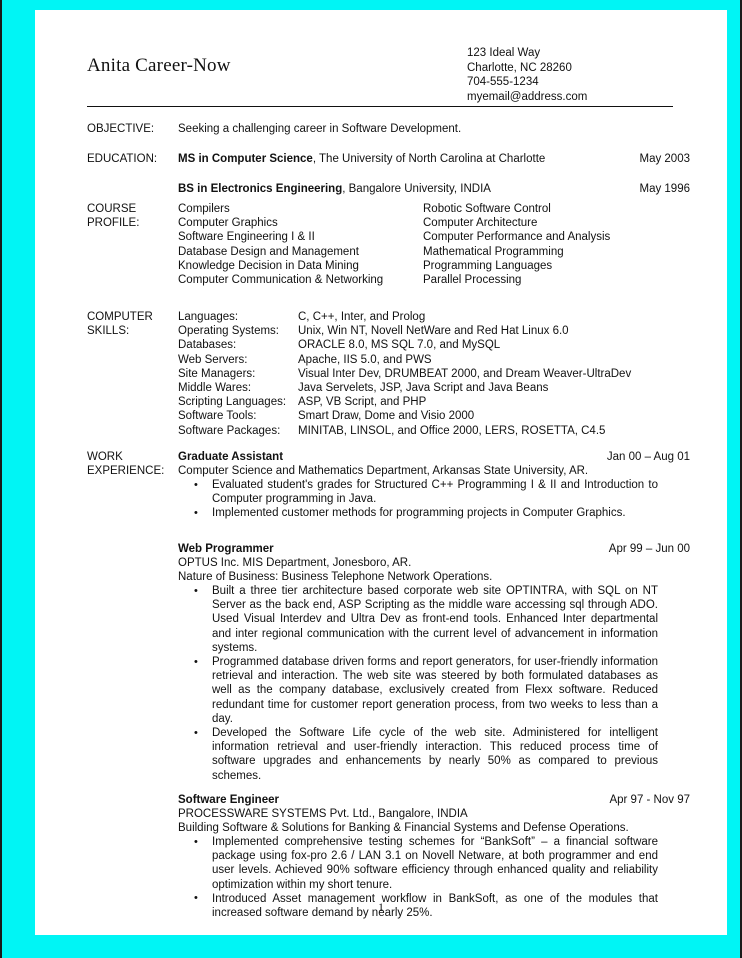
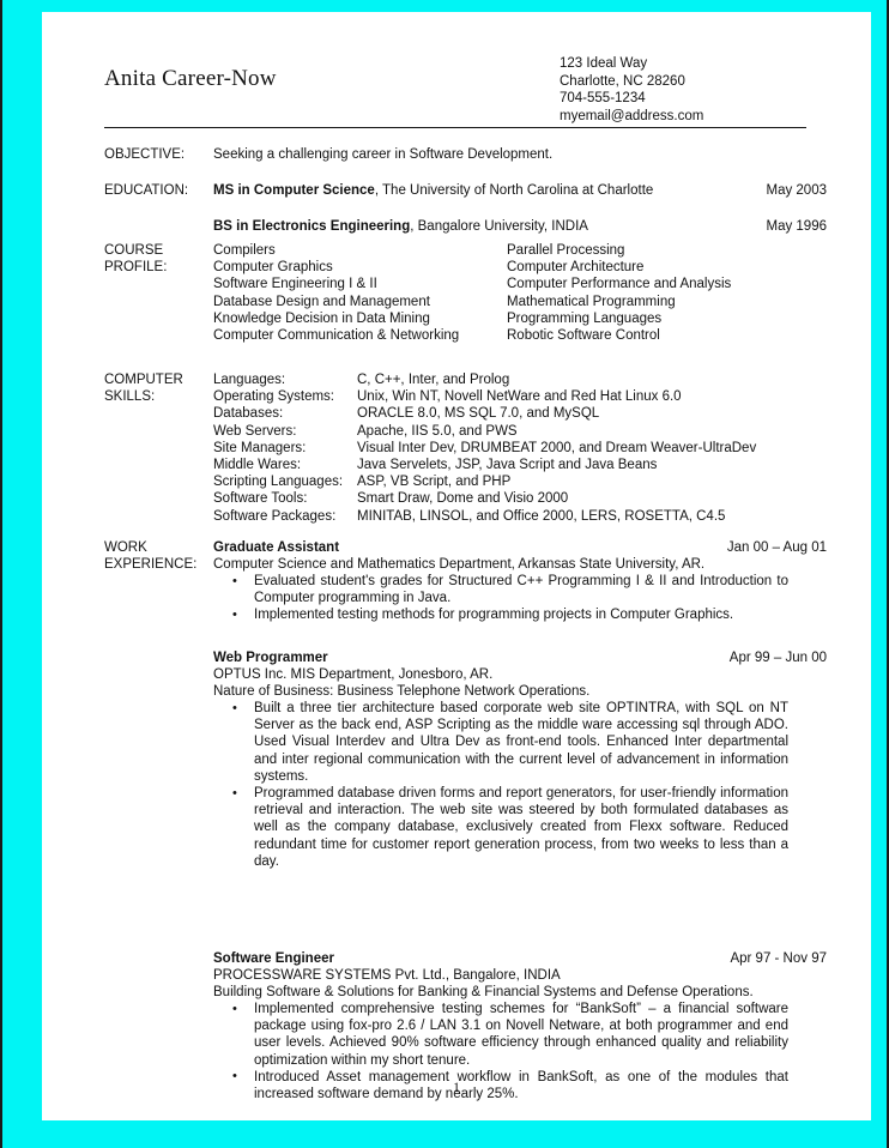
  Anita Career-Now
  123 Ideal Way
  Charlotte, NC 28260
  704-555-1234
  myemail@address.com
  OBJECTIVE:
  Seeking a challenging career in Software Development.
  EDUCATION:
  MS in Computer Science, The University of North Carolina at Charlotte
  May 2003
  BS in Electronics Engineering, Bangalore University, INDIA
  May 1996
  COURSE
  PROFILE:
  Compilers
  Computer Graphics
  Software Engineering I & II
  Database Design and Management
  Knowledge Decision in Data Mining
  Computer Communication & Networking
- Robotic Software Control
+ Parallel Processing
  Computer Architecture
  Computer Performance and Analysis
  Mathematical Programming
  Programming Languages
- Parallel Processing
+ Robotic Software Control
  COMPUTER
  SKILLS:
  Languages:
  C, C++, Inter, and Prolog
  Operating Systems:
  Unix, Win NT, Novell NetWare and Red Hat Linux 6.0
  Databases:
  ORACLE 8.0, MS SQL 7.0, and MySQL
  Web Servers:
  Apache, IIS 5.0, and PWS
  Site Managers:
  Visual Inter Dev, DRUMBEAT 2000, and Dream Weaver-UltraDev
  Middle Wares:
  Java Servelets, JSP, Java Script and Java Beans
  Scripting Languages:
  ASP, VB Script, and PHP
  Software Tools:
  Smart Draw, Dome and Visio 2000
  Software Packages:
  MINITAB, LINSOL, and Office 2000, LERS, ROSETTA, C4.5
  WORK
  EXPERIENCE:
  Graduate Assistant
  Jan 00 – Aug 01
  Computer Science and Mathematics Department, Arkansas State University, AR.
  Evaluated student's grades for Structured C++ Programming I & II and Introduction to Computer programming in Java.
- Implemented customer methods for programming projects in Computer Graphics.
+ Implemented testing methods for programming projects in Computer Graphics.
  Web Programmer
  Apr 99 – Jun 00
  OPTUS Inc. MIS Department, Jonesboro, AR.
  Nature of Business: Business Telephone Network Operations.
  Built a three tier architecture based corporate web site OPTINTRA, with SQL on NT Server as the back end, ASP Scripting as the middle ware accessing sql through ADO. Used Visual Interdev and Ultra Dev as front-end tools. Enhanced Inter departmental and inter regional communication with the current level of advancement in information systems.
  Programmed database driven forms and report generators, for user-friendly information retrieval and interaction. The web site was steered by both formulated databases as well as the company database, exclusively created from Flexx software. Reduced redundant time for customer report generation process, from two weeks to less than a day.
- Developed the Software Life cycle of the web site. Administered for intelligent information retrieval and user-friendly interaction. This reduced process time of software upgrades and enhancements by nearly 50% as compared to previous schemes.
  Software Engineer
  Apr 97 - Nov 97
  PROCESSWARE SYSTEMS Pvt. Ltd., Bangalore, INDIA
  Building Software & Solutions for Banking & Financial Systems and Defense Operations.
  Implemented comprehensive testing schemes for “BankSoft” – a financial software package using fox-pro 2.6 / LAN 3.1 on Novell Netware, at both programmer and end user levels. Achieved 90% software efficiency through enhanced quality and reliability optimization within my short tenure.
  Introduced Asset management workflow in BankSoft, as one of the modules that increased software demand by nearly 25%.
  1
